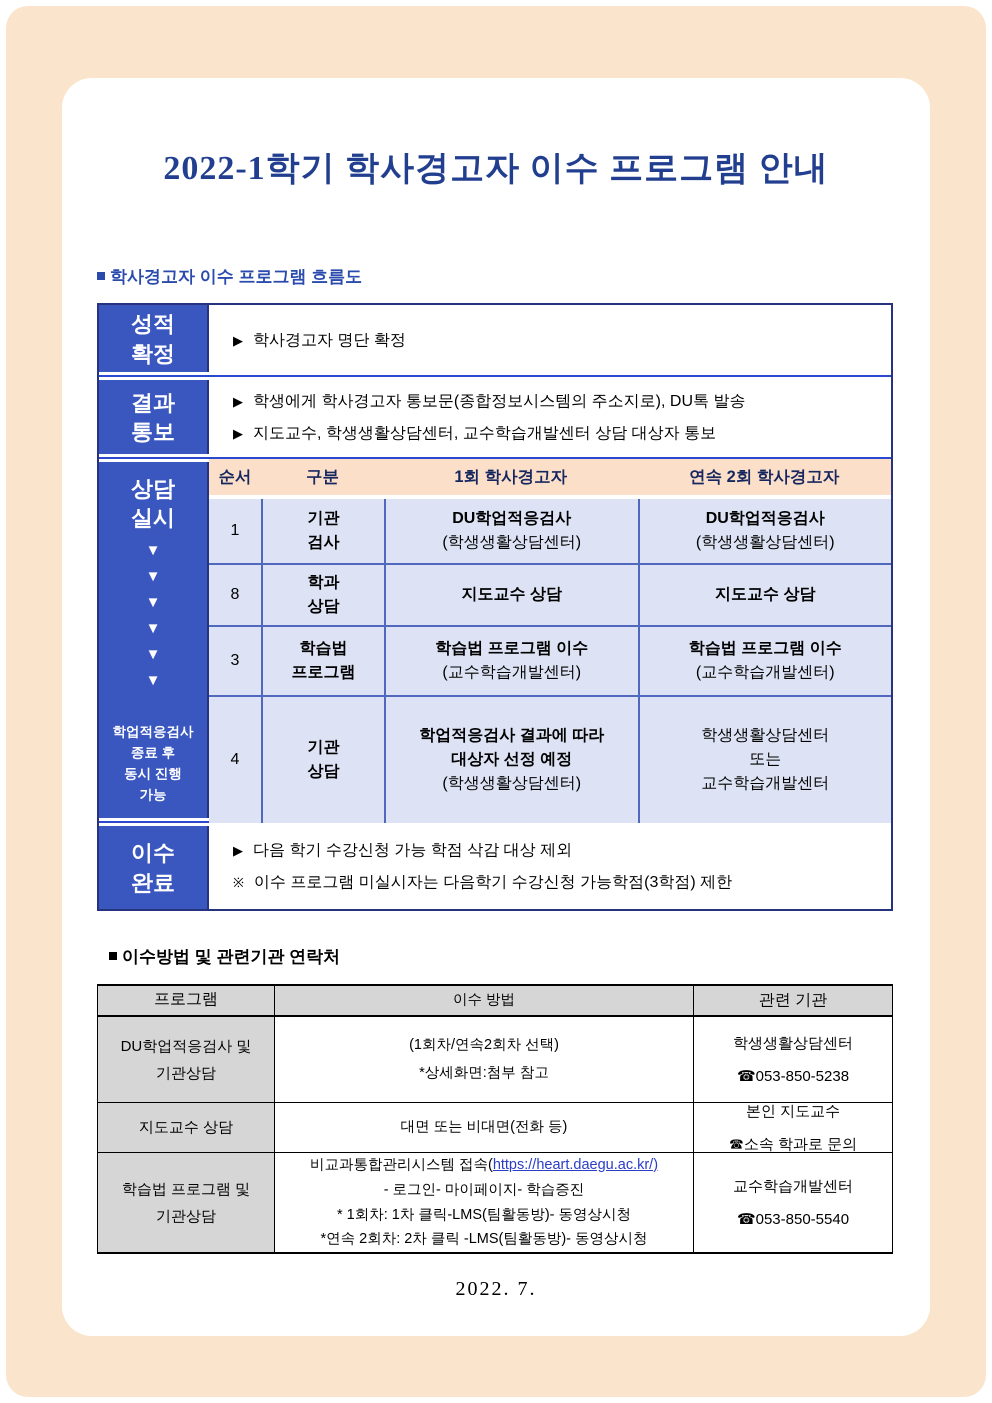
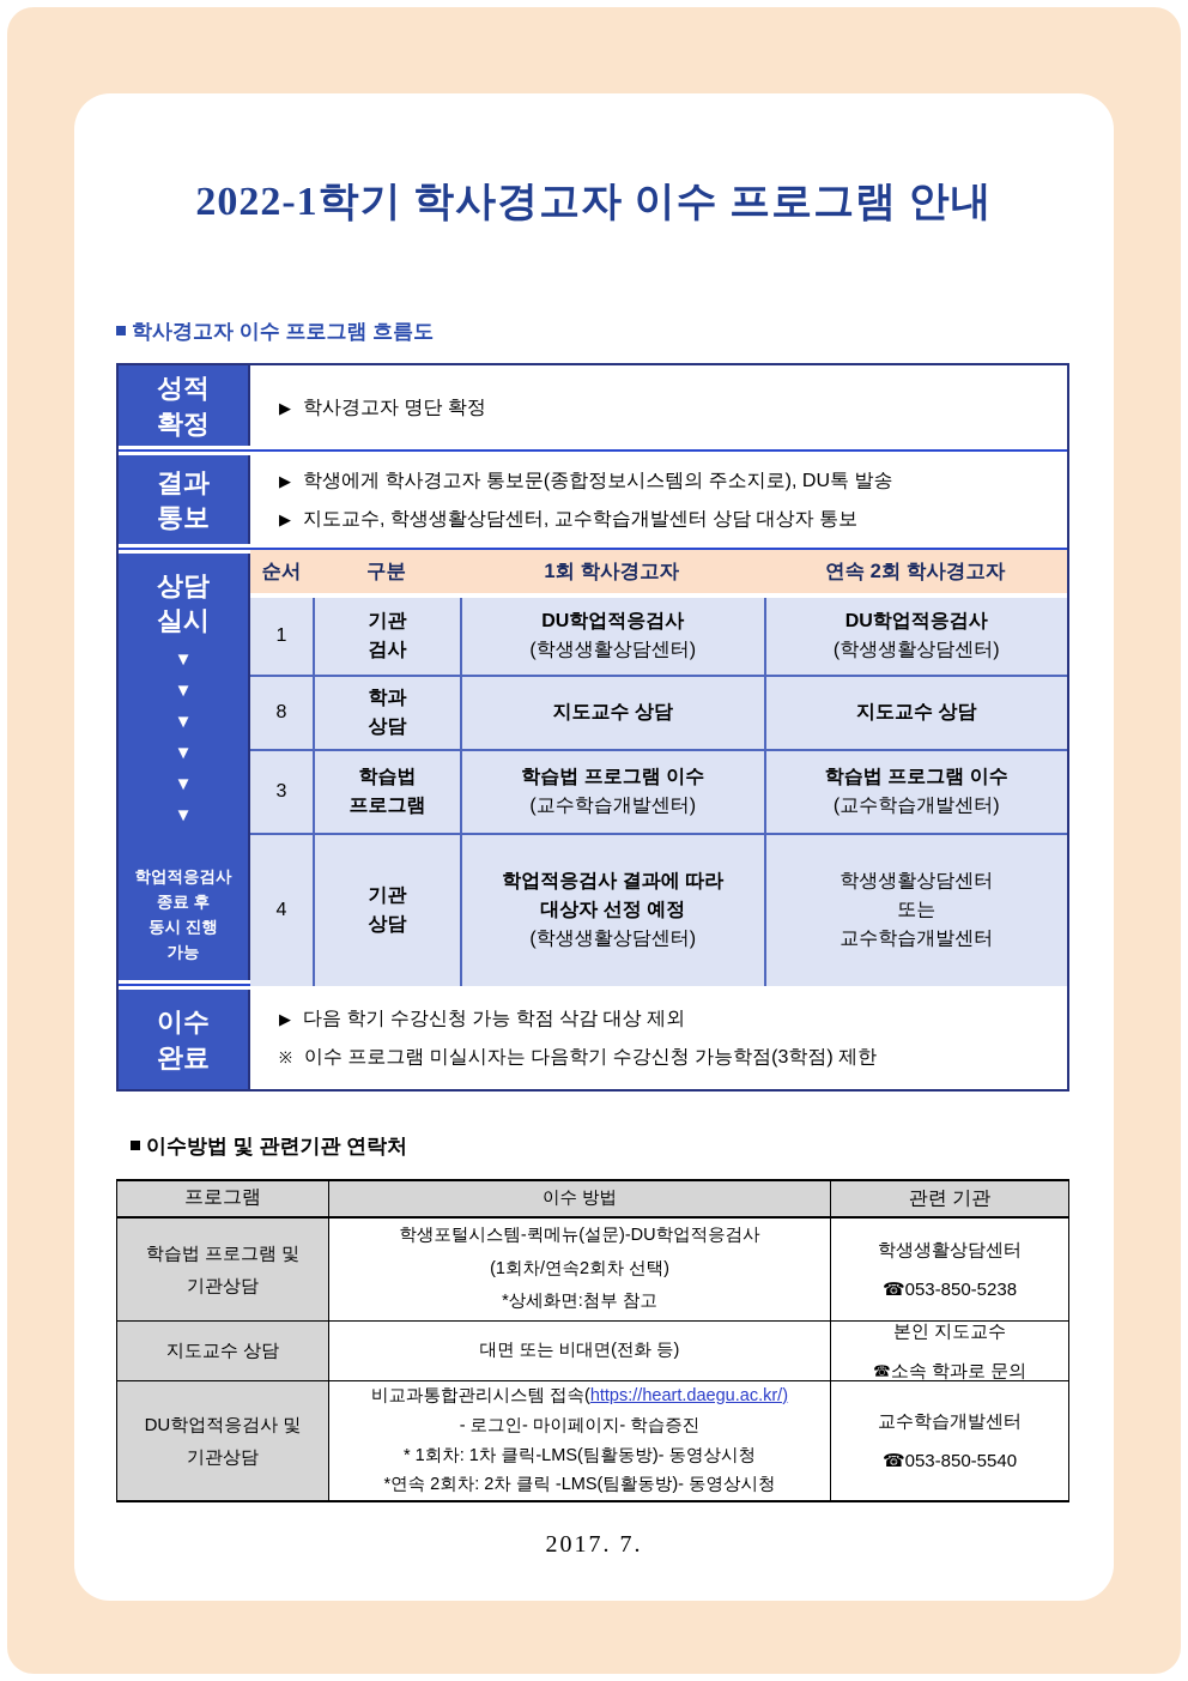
  2022-1학기 학사경고자 이수 프로그램 안내
  학사경고자 이수 프로그램 흐름도
  성적
  확정
  ▶
  학사경고자 명단 확정
  결과
  통보
  ▶
  학생에게 학사경고자 통보문(종합정보시스템의 주소지로), DU톡 발송
  ▶
  지도교수, 학생생활상담센터, 교수학습개발센터 상담 대상자 통보
  상담
  실시
  ▼
  ▼
  ▼
  ▼
  ▼
  ▼
  학업적응검사
  종료 후
  동시 진행
  가능
  순서
  구분
  1회 학사경고자
  연속 2회 학사경고자
  1
  기관
  검사
  DU학업적응검사
  (학생생활상담센터)
  DU학업적응검사
  (학생생활상담센터)
  8
  학과
  상담
  지도교수 상담
  지도교수 상담
  3
  학습법
  프로그램
  학습법 프로그램 이수
  (교수학습개발센터)
  학습법 프로그램 이수
  (교수학습개발센터)
  4
  기관
  상담
  학업적응검사 결과에 따라
  대상자 선정 예정
  (학생생활상담센터)
  학생생활상담센터
  또는
  교수학습개발센터
  이수
  완료
  ▶
  다음 학기 수강신청 가능 학점 삭감 대상 제외
  ※
  이수 프로그램 미실시자는 다음학기 수강신청 가능학점(3학점) 제한
  이수방법 및 관련기관 연락처
  프로그램
  이수 방법
  관련 기관
- DU학업적응검사 및
+ 학습법 프로그램 및
  기관상담
+ 학생포털시스템-퀵메뉴(설문)-DU학업적응검사
  (1회차/연속2회차 선택)
  *상세화면:첨부 참고
  학생생활상담센터
  ☎053-850-5238
  지도교수 상담
  대면 또는 비대면(전화 등)
  본인 지도교수
  ☎소속 학과로 문의
- 학습법 프로그램 및
+ DU학업적응검사 및
  기관상담
  비교과통합관리시스템 접속(https://heart.daegu.ac.kr/)
  - 로그인- 마이페이지- 학습증진
  * 1회차: 1차 클릭-LMS(팀활동방)- 동영상시청
  *연속 2회차: 2차 클릭 -LMS(팀활동방)- 동영상시청
  교수학습개발센터
  ☎053-850-5540
- 2022. 7.
+ 2017. 7.
